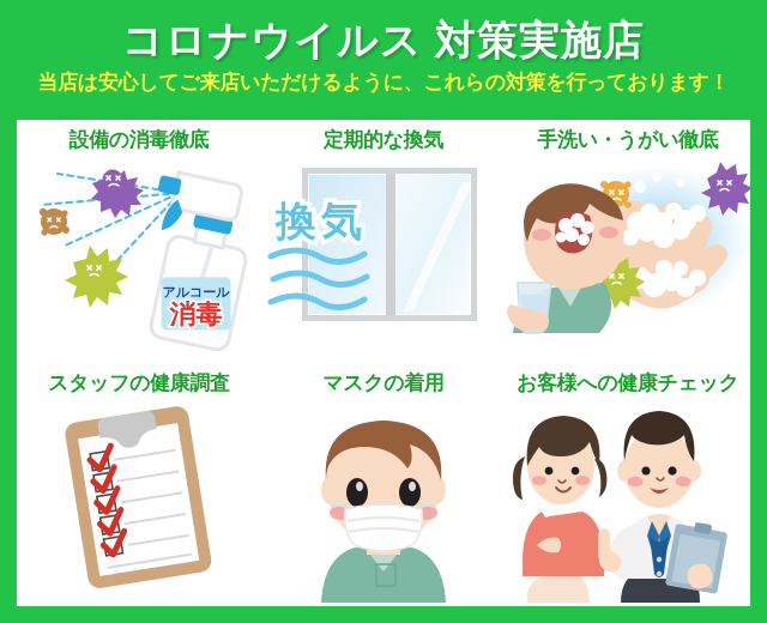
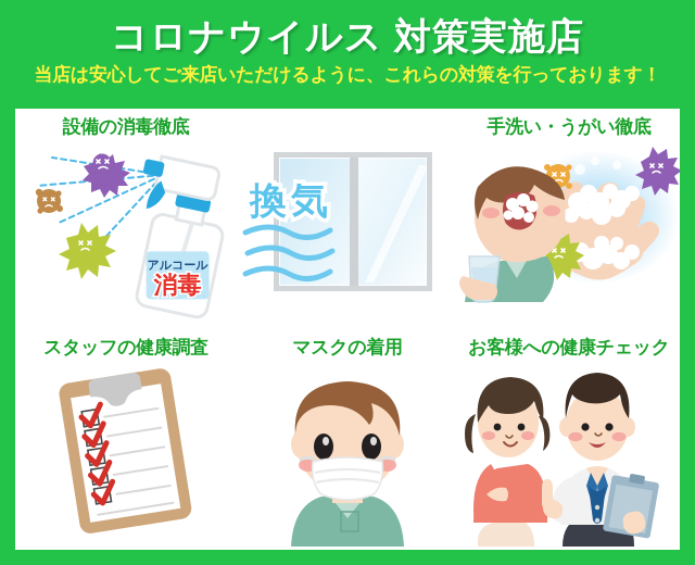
  コロナウイルス 対策実施店
  当店は安心してご来店いただけるように、これらの対策を行っております！
  設備の消毒徹底
  アルコール
  消毒
- 定期的な換気
  換気
  手洗い・うがい徹底
  スタッフの健康調査
  マスクの着用
  お客様への健康チェック
